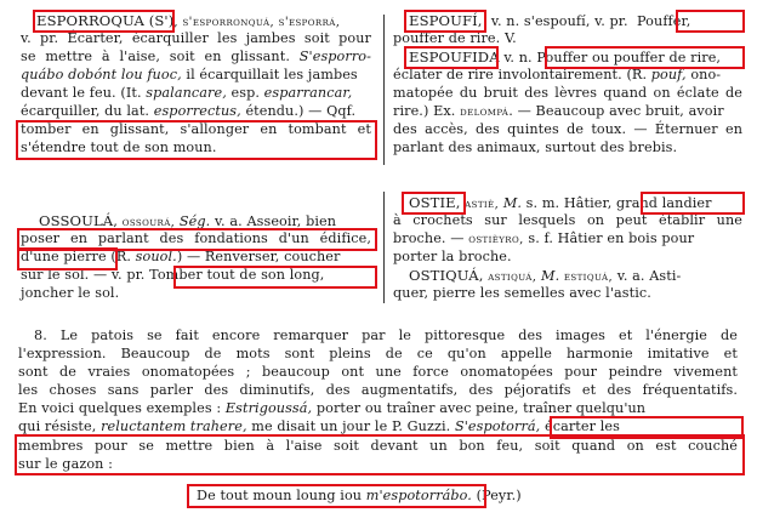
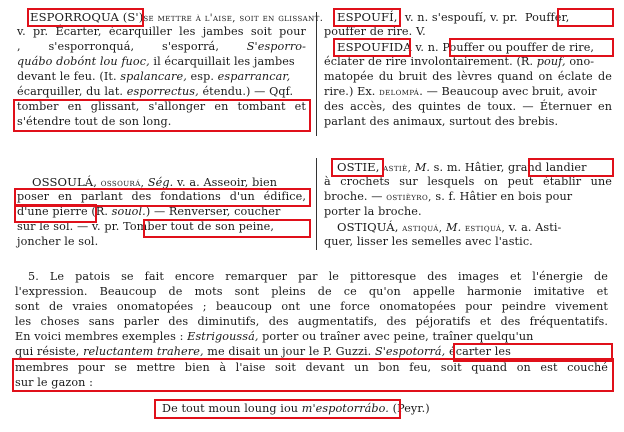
- ESPORROQUA (S'), s'esporronquá, s'esporrá,
+ ESPORROQUA (S')se mettre à l'aise, soit en glissant.
  v. pr. Écarter, écarquiller les jambes soit pour
- se mettre à l'aise, soit en glissant. S'esporro-
+ , s'esporronquá, s'esporrá, S'esporro-
  quábo dobónt lou fuoc, il écarquillait les jambes
  devant le feu. (It. spalancare, esp. esparrancar,
  écarquiller, du lat. esporrectus, étendu.) — Qqf.
  tomber en glissant, s'allonger en tombant et
- s'étendre tout de son moun.
+ s'étendre tout de son long.
  ESPOUFÍ, v. n. s'espoufí, v. pr. Pouffer,
  pouffer de rire. V.
  ESPOUFIDA v. n. Pouffer ou pouffer de rire,
  éclater de rire involontairement. (R. pouf, ono-
  matopée du bruit des lèvres quand on éclate de
  rire.) Ex. delompá. — Beaucoup avec bruit, avoir
  des accès, des quintes de toux. — Éternuer en
  parlant des animaux, surtout des brebis.
  OSSOULÁ, ossourá, Ség. v. a. Asseoir, bien
  poser en parlant des fondations d'un édifice,
  d'une pierre (R. souol.) — Renverser, coucher
- sur le sol. — v. pr. Tomber tout de son long,
+ sur le sol. — v. pr. Tomber tout de son peine,
  joncher le sol.
  OSTIE, astiè, M. s. m. Hâtier, grand landier
  à crochets sur lesquels on peut établir une
  broche. — ostièyro, s. f. Hâtier en bois pour
  porter la broche.
  OSTIQUÁ, astiquá, M. estiquá, v. a. Asti-
- quer, pierre les semelles avec l'astic.
+ quer, lisser les semelles avec l'astic.
- 8. Le patois se fait encore remarquer par le pittoresque des images et l'énergie de
+ 5. Le patois se fait encore remarquer par le pittoresque des images et l'énergie de
  l'expression. Beaucoup de mots sont pleins de ce qu'on appelle harmonie imitative et
  sont de vraies onomatopées ; beaucoup ont une force onomatopées pour peindre vivement
  les choses sans parler des diminutifs, des augmentatifs, des péjoratifs et des fréquentatifs.
- En voici quelques exemples : Estrigoussá, porter ou traîner avec peine, traîner quelqu'un
+ En voici membres exemples : Estrigoussá, porter ou traîner avec peine, traîner quelqu'un
  qui résiste, reluctantem trahere, me disait un jour le P. Guzzi. S'espotorrá, écarter les
  membres pour se mettre bien à l'aise soit devant un bon feu, soit quand on est couché
  sur le gazon :
  De tout moun loung iou m'espotorrábo. (Peyr.)
